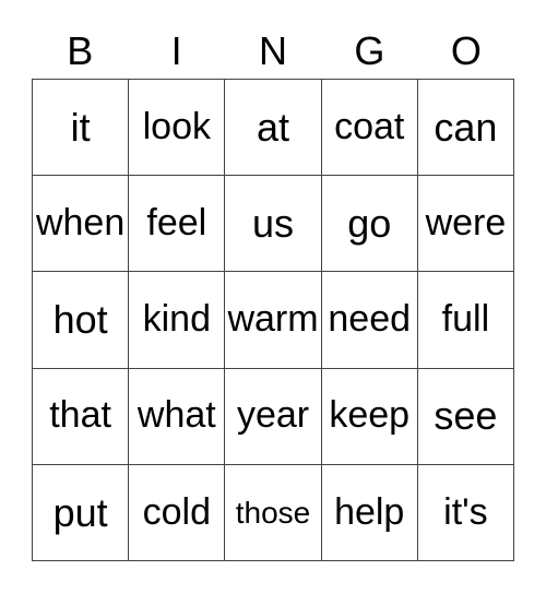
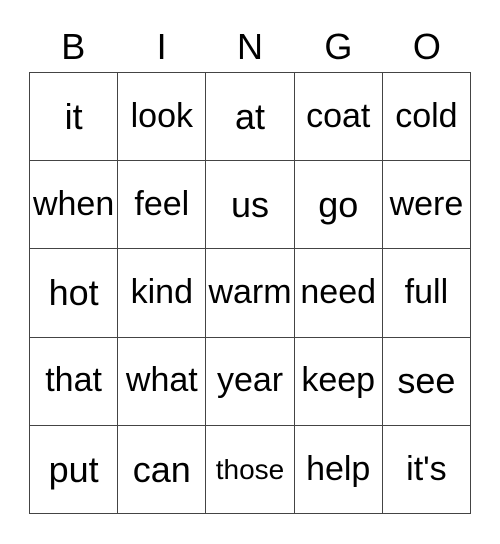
  B
  I
  N
  G
  O
  it
  look
  at
  coat
- can
+ cold
  when
  feel
  us
  go
  were
  hot
  kind
  warm
  need
  full
  that
  what
  year
  keep
  see
  put
- cold
+ can
  those
  help
  it's
